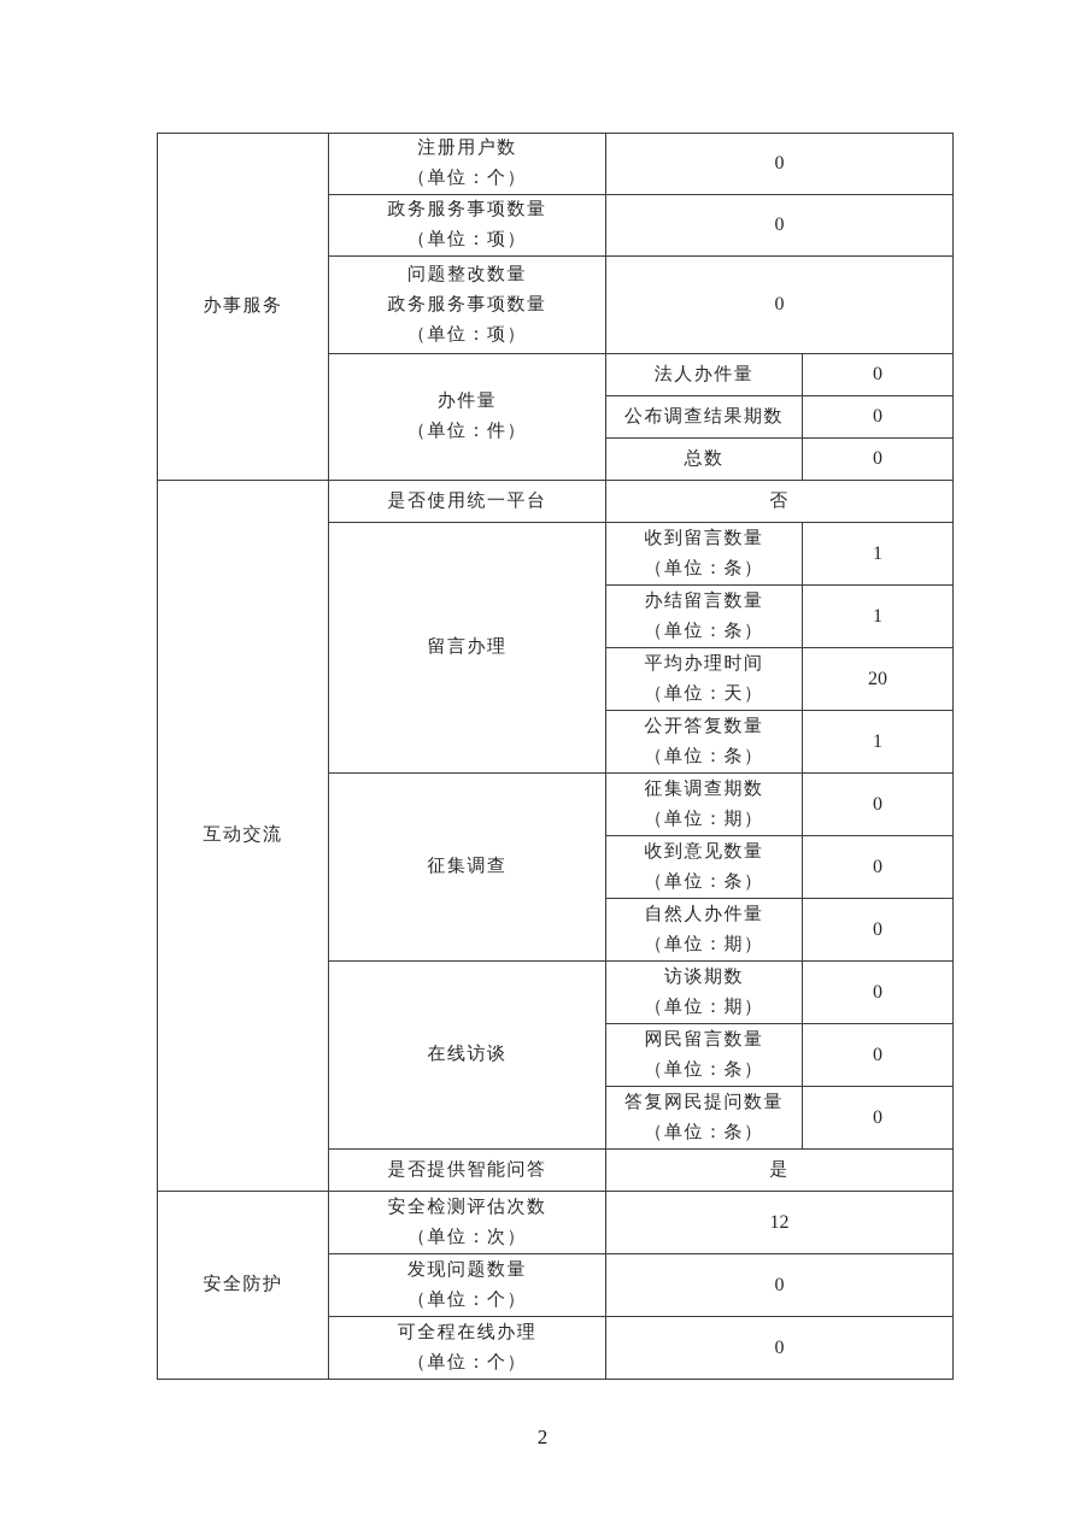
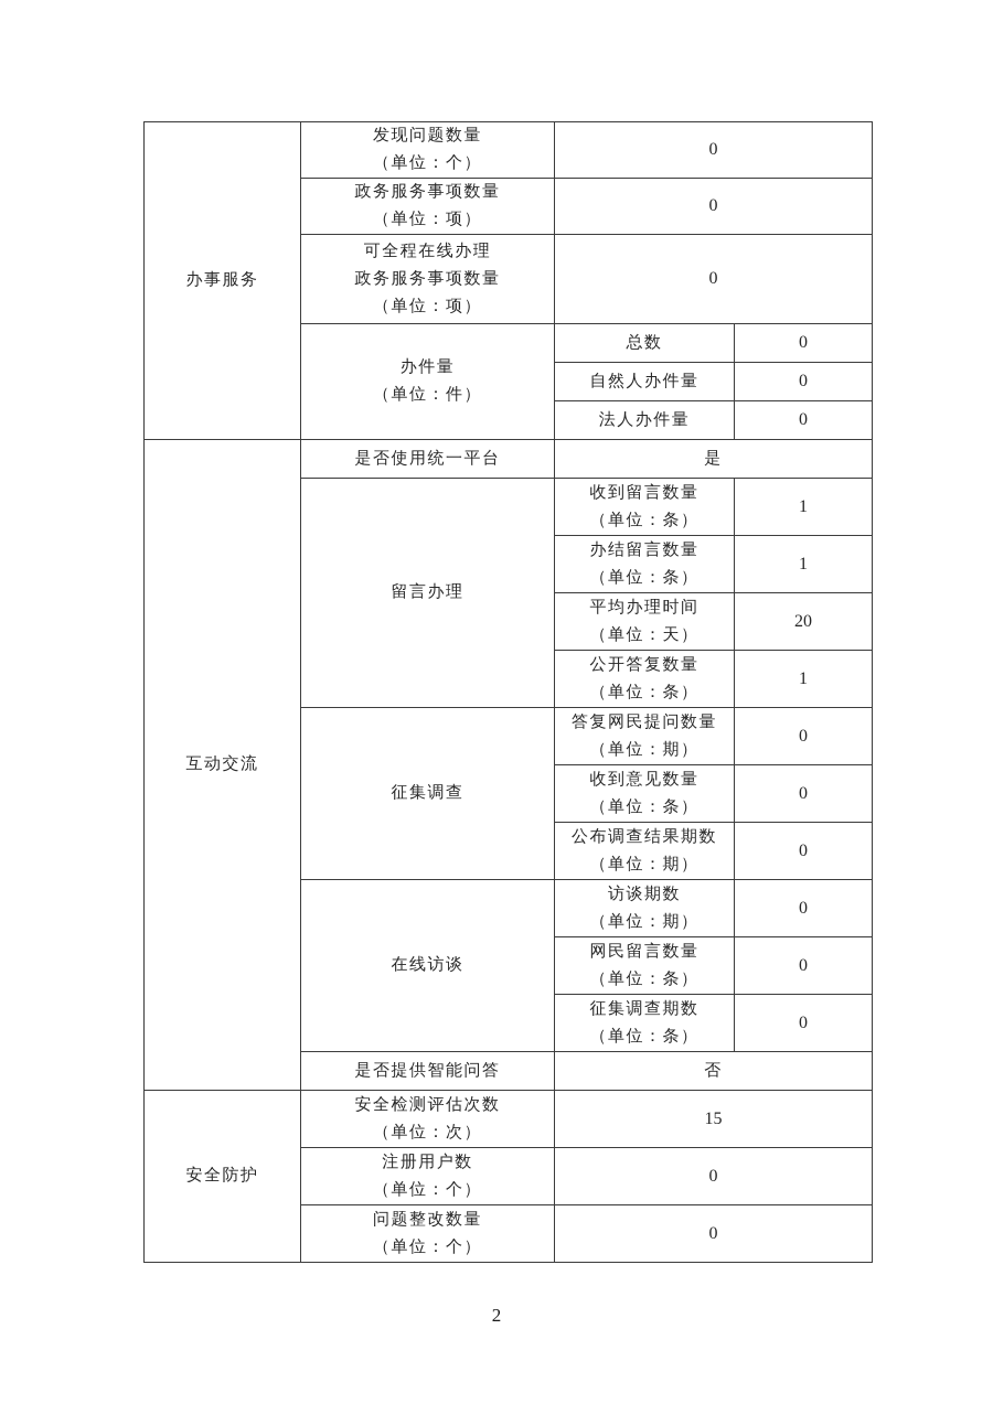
- 办事服务	注册用户数 （单位：个）	0
+ 办事服务	发现问题数量 （单位：个）	0
  政务服务事项数量 （单位：项）	0
- 问题整改数量 政务服务事项数量 （单位：项）	0
+ 可全程在线办理 政务服务事项数量 （单位：项）	0
- 办件量 （单位：件）	法人办件量	0
+ 办件量 （单位：件）	总数	0
- 公布调查结果期数	0
+ 自然人办件量	0
- 总数	0
+ 法人办件量	0
- 互动交流	是否使用统一平台	否
+ 互动交流	是否使用统一平台	是
  留言办理	收到留言数量 （单位：条）	1
  办结留言数量 （单位：条）	1
  平均办理时间 （单位：天）	20
  公开答复数量 （单位：条）	1
- 征集调查	征集调查期数 （单位：期）	0
+ 征集调查	答复网民提问数量 （单位：期）	0
  收到意见数量 （单位：条）	0
- 自然人办件量 （单位：期）	0
+ 公布调查结果期数 （单位：期）	0
  在线访谈	访谈期数 （单位：期）	0
  网民留言数量 （单位：条）	0
- 答复网民提问数量 （单位：条）	0
+ 征集调查期数 （单位：条）	0
- 是否提供智能问答	是
+ 是否提供智能问答	否
- 安全防护	安全检测评估次数 （单位：次）	12
+ 安全防护	安全检测评估次数 （单位：次）	15
- 发现问题数量 （单位：个）	0
+ 注册用户数 （单位：个）	0
- 可全程在线办理 （单位：个）	0
+ 问题整改数量 （单位：个）	0
  2
